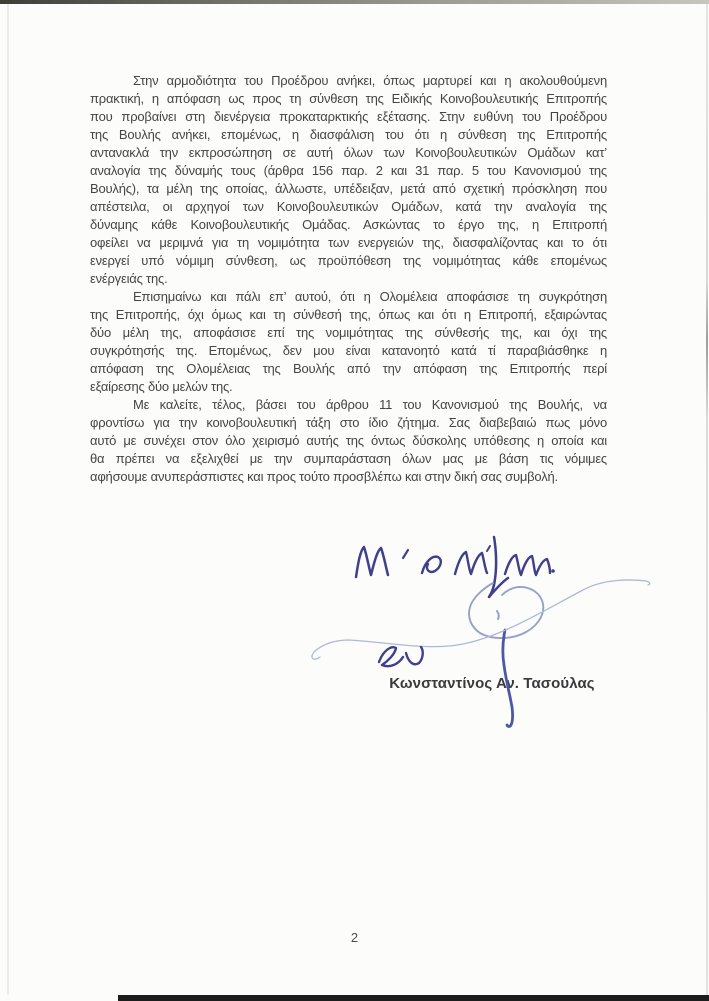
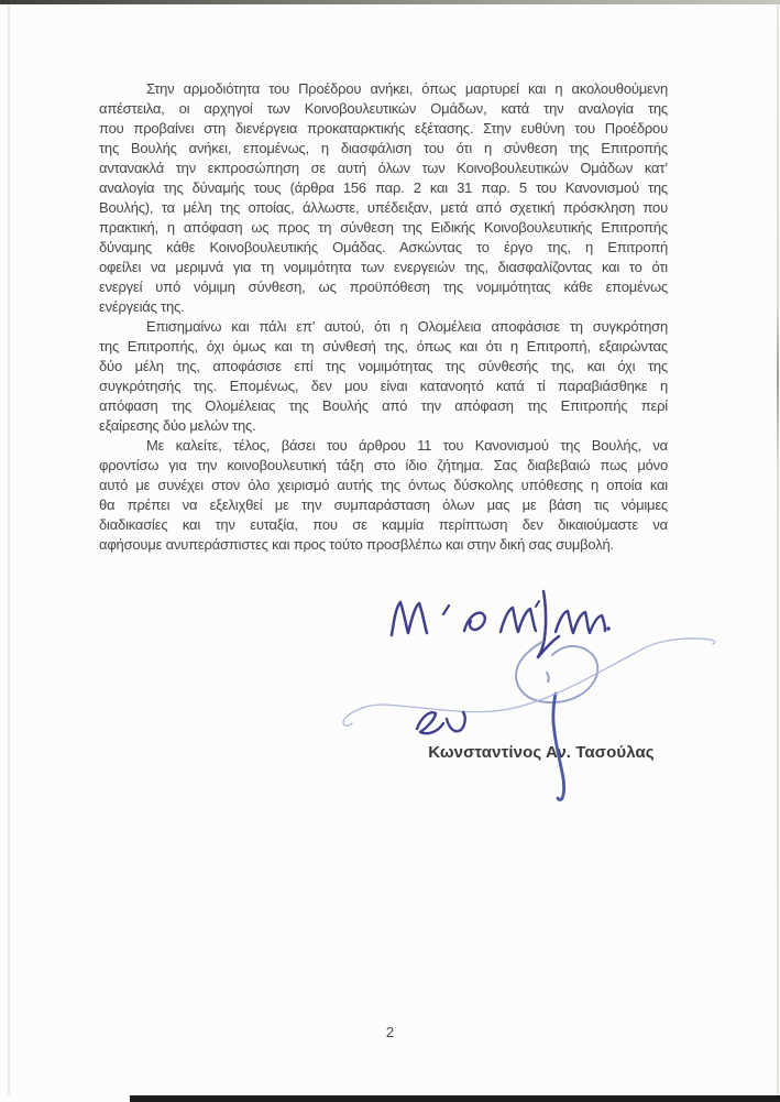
  Στην αρμοδιότητα του Προέδρου ανήκει, όπως μαρτυρεί και η ακολουθούμενη
- πρακτική, η απόφαση ως προς τη σύνθεση της Ειδικής Κοινοβουλευτικής Επιτροπής
+ απέστειλα, οι αρχηγοί των Κοινοβουλευτικών Ομάδων, κατά την αναλογία της
  που προβαίνει στη διενέργεια προκαταρκτικής εξέτασης. Στην ευθύνη του Προέδρου
  της Βουλής ανήκει, επομένως, η διασφάλιση του ότι η σύνθεση της Επιτροπής
  αντανακλά την εκπροσώπηση σε αυτή όλων των Κοινοβουλευτικών Ομάδων κατ’
  αναλογία της δύναμής τους (άρθρα 156 παρ. 2 και 31 παρ. 5 του Κανονισμού της
  Βουλής), τα μέλη της οποίας, άλλωστε, υπέδειξαν, μετά από σχετική πρόσκληση που
- απέστειλα, οι αρχηγοί των Κοινοβουλευτικών Ομάδων, κατά την αναλογία της
+ πρακτική, η απόφαση ως προς τη σύνθεση της Ειδικής Κοινοβουλευτικής Επιτροπής
  δύναμης κάθε Κοινοβουλευτικής Ομάδας. Ασκώντας το έργο της, η Επιτροπή
  οφείλει να μεριμνά για τη νομιμότητα των ενεργειών της, διασφαλίζοντας και το ότι
  ενεργεί υπό νόμιμη σύνθεση, ως προϋπόθεση της νομιμότητας κάθε επομένως
  ενέργειάς της.
  Επισημαίνω και πάλι επ’ αυτού, ότι η Ολομέλεια αποφάσισε τη συγκρότηση
  της Επιτροπής, όχι όμως και τη σύνθεσή της, όπως και ότι η Επιτροπή, εξαιρώντας
  δύο μέλη της, αποφάσισε επί της νομιμότητας της σύνθεσής της, και όχι της
  συγκρότησής της. Επομένως, δεν μου είναι κατανοητό κατά τί παραβιάσθηκε η
  απόφαση της Ολομέλειας της Βουλής από την απόφαση της Επιτροπής περί
  εξαίρεσης δύο μελών της.
  Με καλείτε, τέλος, βάσει του άρθρου 11 του Κανονισμού της Βουλής, να
  φροντίσω για την κοινοβουλευτική τάξη στο ίδιο ζήτημα. Σας διαβεβαιώ πως μόνο
  αυτό με συνέχει στον όλο χειρισμό αυτής της όντως δύσκολης υπόθεσης η οποία και
  θα πρέπει να εξελιχθεί με την συμπαράσταση όλων μας με βάση τις νόμιμες
+ διαδικασίες και την ευταξία, που σε καμμία περίπτωση δεν δικαιούμαστε να
  αφήσουμε ανυπεράσπιστες και προς τούτο προσβλέπω και στην δική σας συμβολή.
  Κωνσταντίνος Αν. Τασούλας
  2
